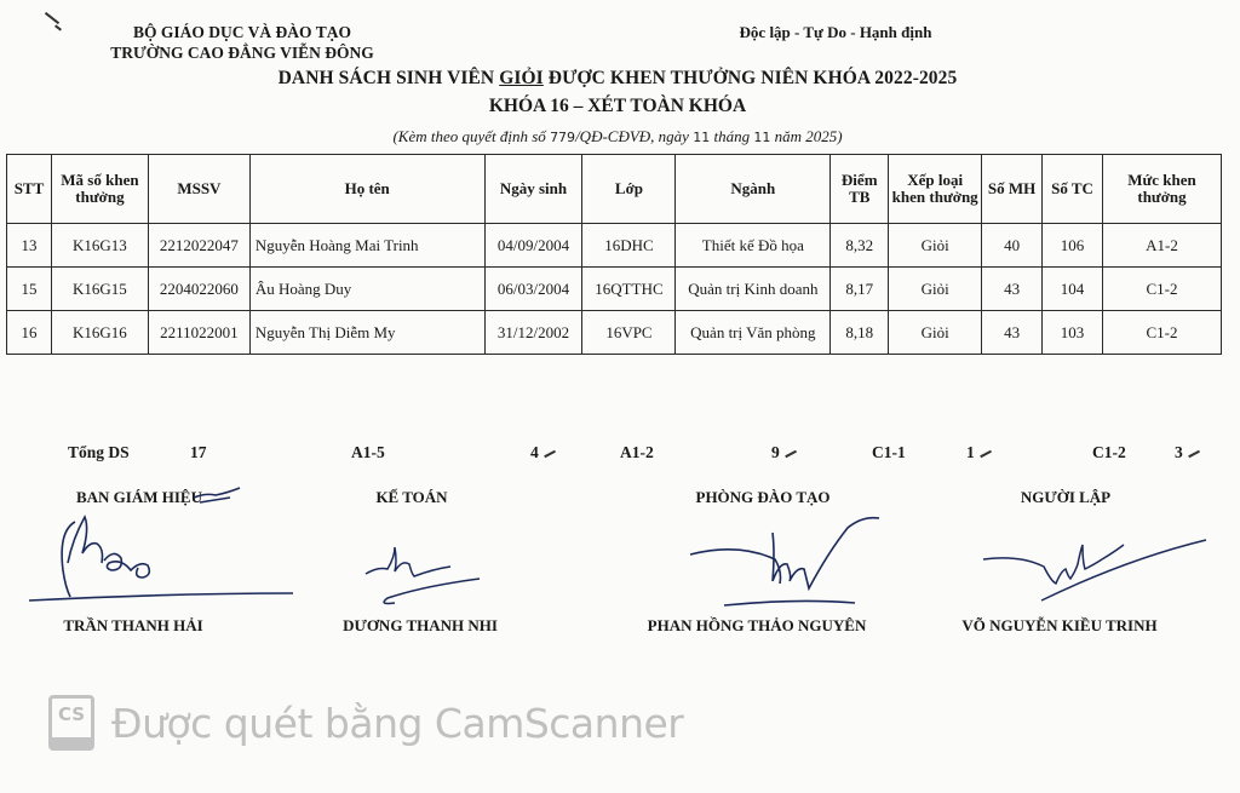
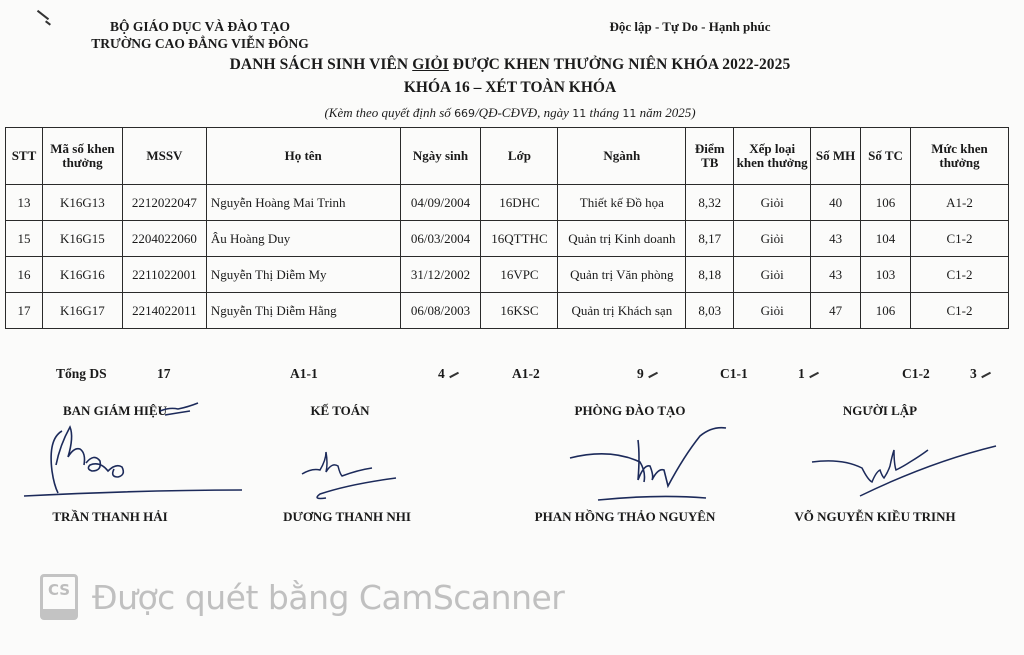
  BỘ GIÁO DỤC VÀ ĐÀO TẠO
  TRƯỜNG CAO ĐẲNG VIỄN ĐÔNG
- Độc lập - Tự Do - Hạnh định
+ Độc lập - Tự Do - Hạnh phúc
  DANH SÁCH SINH VIÊN GIỎI ĐƯỢC KHEN THƯỞNG NIÊN KHÓA 2022-2025
  KHÓA 16 – XÉT TOÀN KHÓA
- (Kèm theo quyết định số 779/QĐ-CĐVĐ, ngày 11 tháng 11 năm 2025)
+ (Kèm theo quyết định số 669/QĐ-CĐVĐ, ngày 11 tháng 11 năm 2025)
  STT	Mã số khen thưởng	MSSV	Họ tên	Ngày sinh	Lớp	Ngành	Điểm TB	Xếp loại khen thưởng	Số MH	Số TC	Mức khen thưởng
  13	K16G13	2212022047	Nguyễn Hoàng Mai Trinh	04/09/2004	16DHC	Thiết kế Đồ họa	8,32	Giỏi	40	106	A1-2
  15	K16G15	2204022060	Âu Hoàng Duy	06/03/2004	16QTTHC	Quản trị Kinh doanh	8,17	Giỏi	43	104	C1-2
  16	K16G16	2211022001	Nguyễn Thị Diễm My	31/12/2002	16VPC	Quản trị Văn phòng	8,18	Giỏi	43	103	C1-2
+ 17	K16G17	2214022011	Nguyễn Thị Diễm Hằng	06/08/2003	16KSC	Quản trị Khách sạn	8,03	Giỏi	47	106	C1-2
  Tổng DS
  17
- A1-5
+ A1-1
  4
  A1-2
  9
  C1-1
  1
  C1-2
  3
  BAN GIÁM HIỆ
  KẾ TOÁN
  PHÒNG ĐÀO TẠO
  NGƯỜI LẬP
  TRẦN THANH HẢI
  DƯƠNG THANH NHI
  PHAN HỒNG THẢO NGUYÊN
  VÕ NGUYỄN KIỀU TRINH
  CS
  Được quét bằng CamScanner
